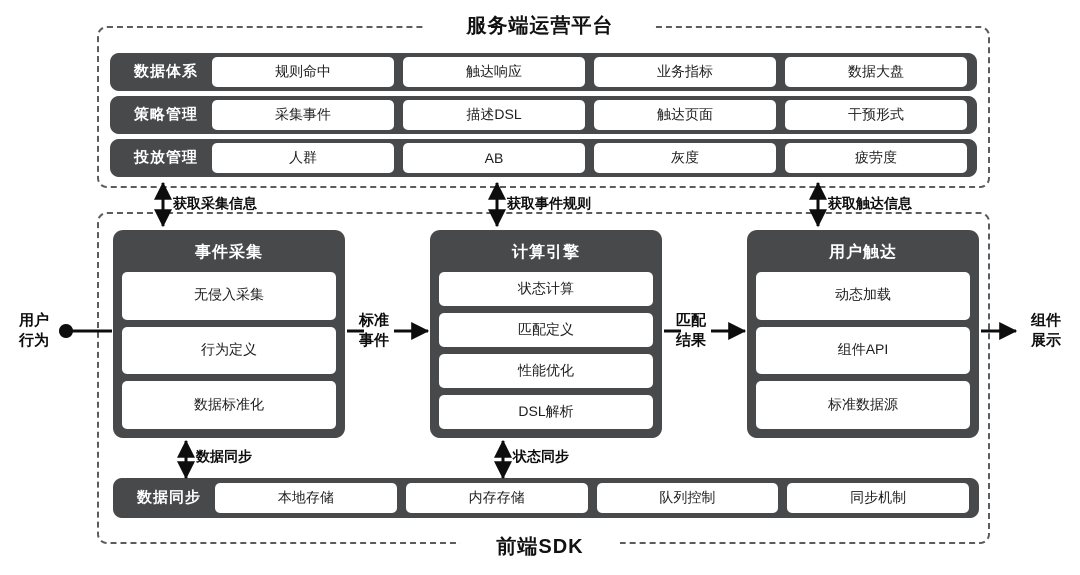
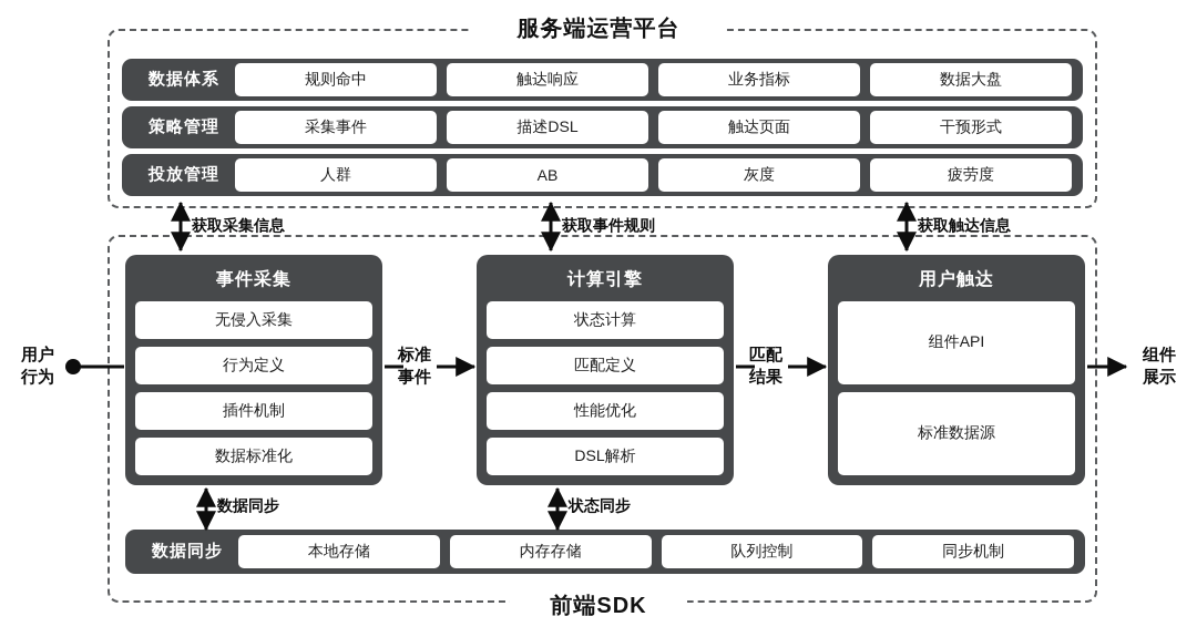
  服务端运营平台
  数据体系
  规则命中
  触达响应
  业务指标
  数据大盘
  策略管理
  采集事件
  描述DSL
  触达页面
  干预形式
  投放管理
  人群
  AB
  灰度
  疲劳度
  前端SDK
  事件采集
  无侵入采集
  行为定义
+ 插件机制
  数据标准化
  计算引擎
  状态计算
  匹配定义
  性能优化
  DSL解析
  用户触达
- 动态加载
  组件API
  标准数据源
  数据同步
  本地存储
  内存存储
  队列控制
  同步机制
  获取采集信息
  获取事件规则
  获取触达信息
  数据同步
  状态同步
  标准
  事件
  匹配
  结果
  用户
  行为
  组件
  展示
